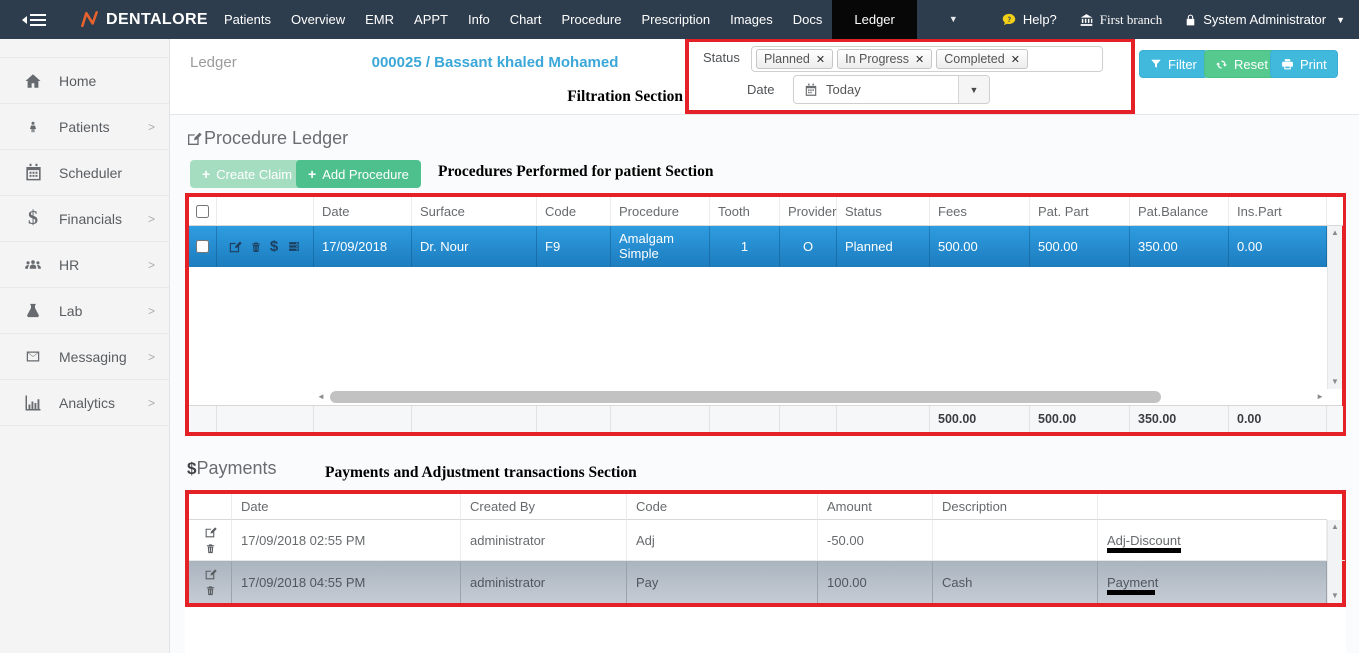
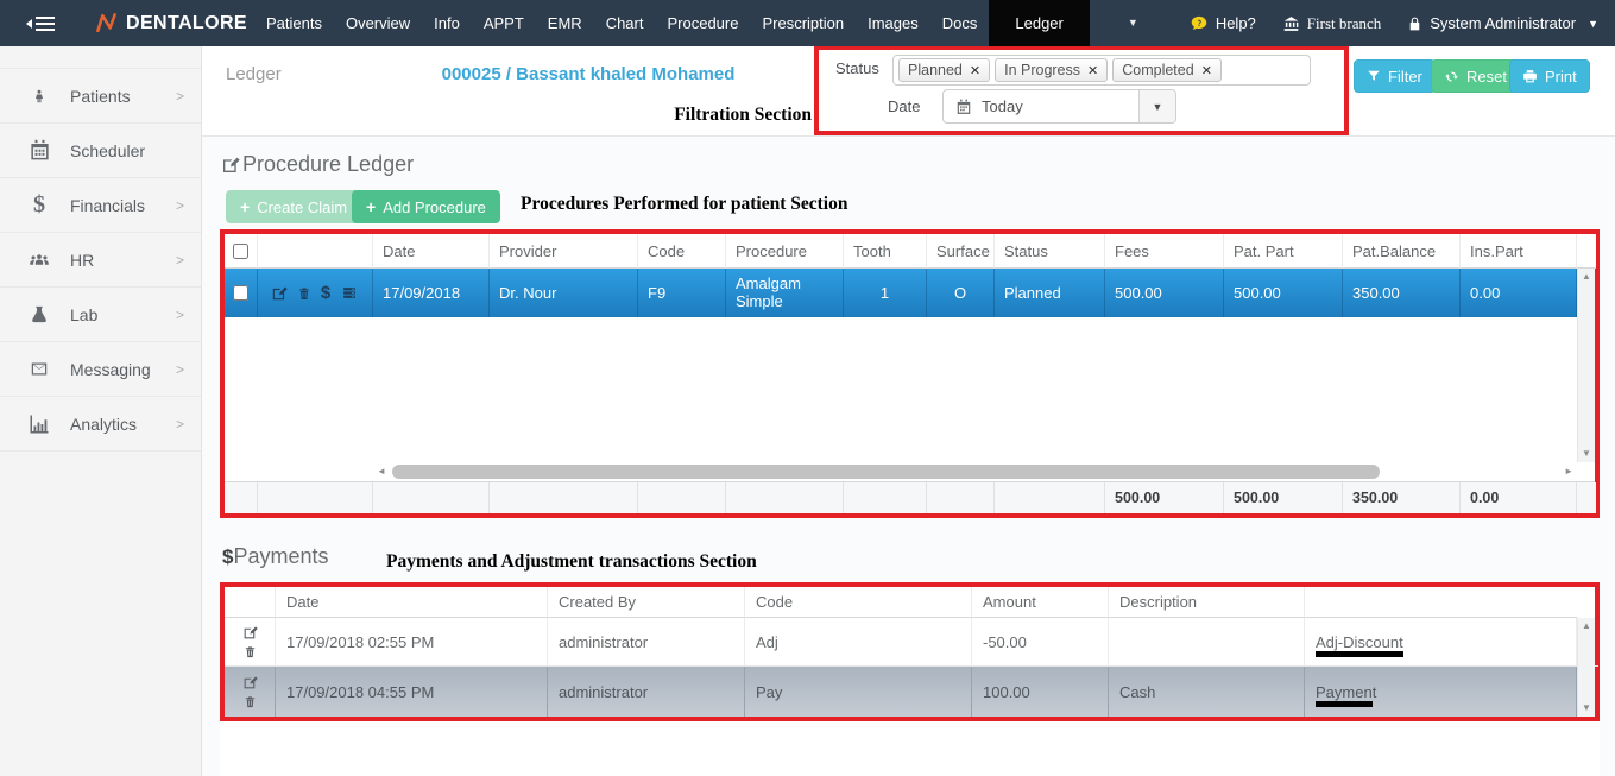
  DENTALORE
  Patients
  Overview
- EMR
+ Info
  APPT
- Info
+ EMR
  Chart
  Procedure
  Prescription
  Images
  Docs
  Ledger
  ▼
  Help?
  First branch
  System Administrator
  ▼
- Home
  Patients
  >
  Scheduler
  $
  Financials
  >
  HR
  >
  Lab
  >
  Messaging
  >
  Analytics
  >
  Ledger
  000025 / Bassant khaled Mohamed
  Filtration Section
  Status
  Planned
  ✕
  In Progress
  ✕
  Completed
  ✕
  Date
  Today
  ▼
  Filter
  Reset
  Print
  Procedure Ledger
  +
  Create Claim
  +
  Add Procedure
  Procedures Performed for patient Section
  Date
- Surface
+ Provider
  Code
  Procedure
  Tooth
- Provider
+ Surface
  Status
  Fees
  Pat. Part
  Pat.Balance
  Ins.Part
  $
  17/09/2018
  Dr. Nour
  F9
  Amalgam Simple
  1
  O
  Planned
  500.00
  500.00
  350.00
  0.00
  ▲
  ▼
  ◄
  ►
  500.00
  500.00
  350.00
  0.00
  $
  Payments
  Payments and Adjustment transactions Section
  Date
  Created By
  Code
  Amount
  Description
  17/09/2018 02:55 PM
  administrator
  Adj
  -50.00
  Adj-Discount
  17/09/2018 04:55 PM
  administrator
  Pay
  100.00
  Cash
  Payment
  ▲
  ▼
